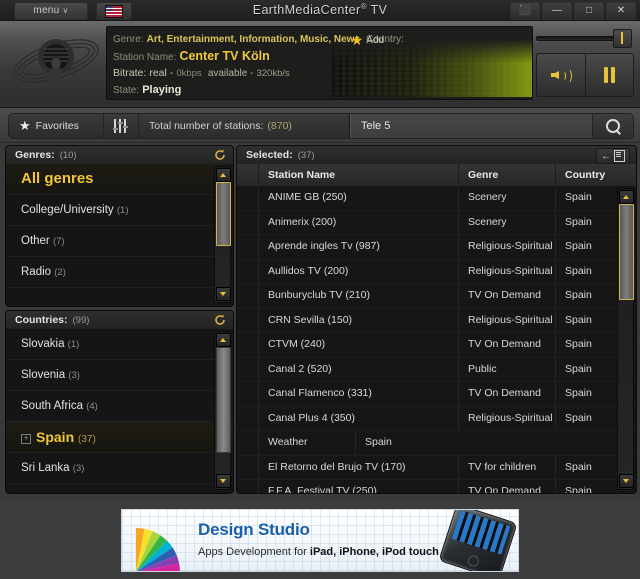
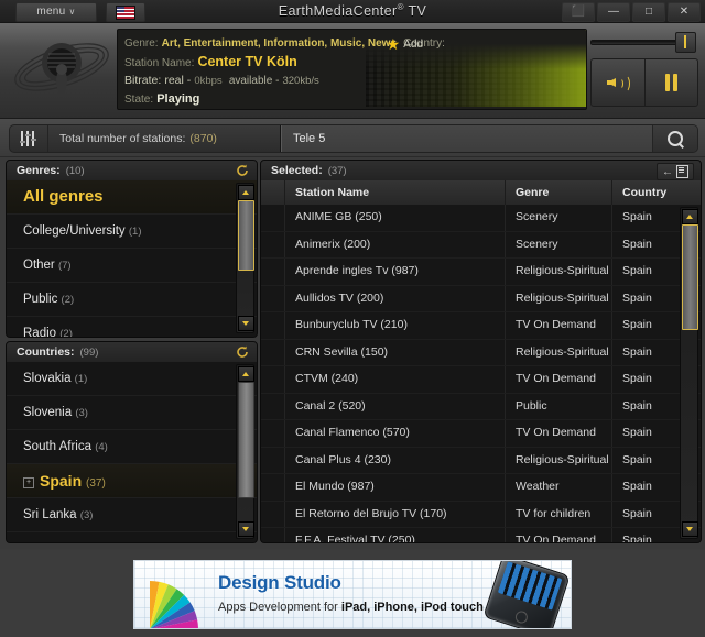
  menu ∨
  EarthMediaCenter® TV
  ⬛
  —
  □
  ✕
  ★ Add
  Genre: Art, Entertainment, Information, Music, News Country:
  Station Name: Center TV Köln
  Bitrate: real - 0kbps available - 320kb/s
  State: Playing
- ★
- Favorites
  Total number of stations:
  (870)
  Tele 5
  Genres:
  (10)
  All genres
  College/University (1)
  Other (7)
+ Public (2)
  Radio (2)
  Countries:
  (99)
  Slovakia (1)
  Slovenia (3)
  South Africa (4)
  Spain (37)
  Sri Lanka (3)
  Selected:
  (37)
  ←
  Station Name
  Genre
  Country
  ANIME GB (250)
  Scenery
  Spain
  Animerix (200)
  Scenery
  Spain
  Aprende ingles Tv (987)
  Religious-Spiritual
  Spain
  Aullidos TV (200)
  Religious-Spiritual
  Spain
  Bunburyclub TV (210)
  TV On Demand
  Spain
  CRN Sevilla (150)
  Religious-Spiritual
  Spain
  CTVM (240)
  TV On Demand
  Spain
  Canal 2 (520)
  Public
  Spain
- Canal Flamenco (331)
+ Canal Flamenco (570)
  TV On Demand
  Spain
- Canal Plus 4 (350)
+ Canal Plus 4 (230)
  Religious-Spiritual
  Spain
+ El Mundo (987)
  Weather
  Spain
  El Retorno del Brujo TV (170)
  TV for children
  Spain
  F.F.A. Festival TV (250)
  TV On Demand
  Spain
  Design Studio
  Apps Development for iPad, iPhone, iPod touch
